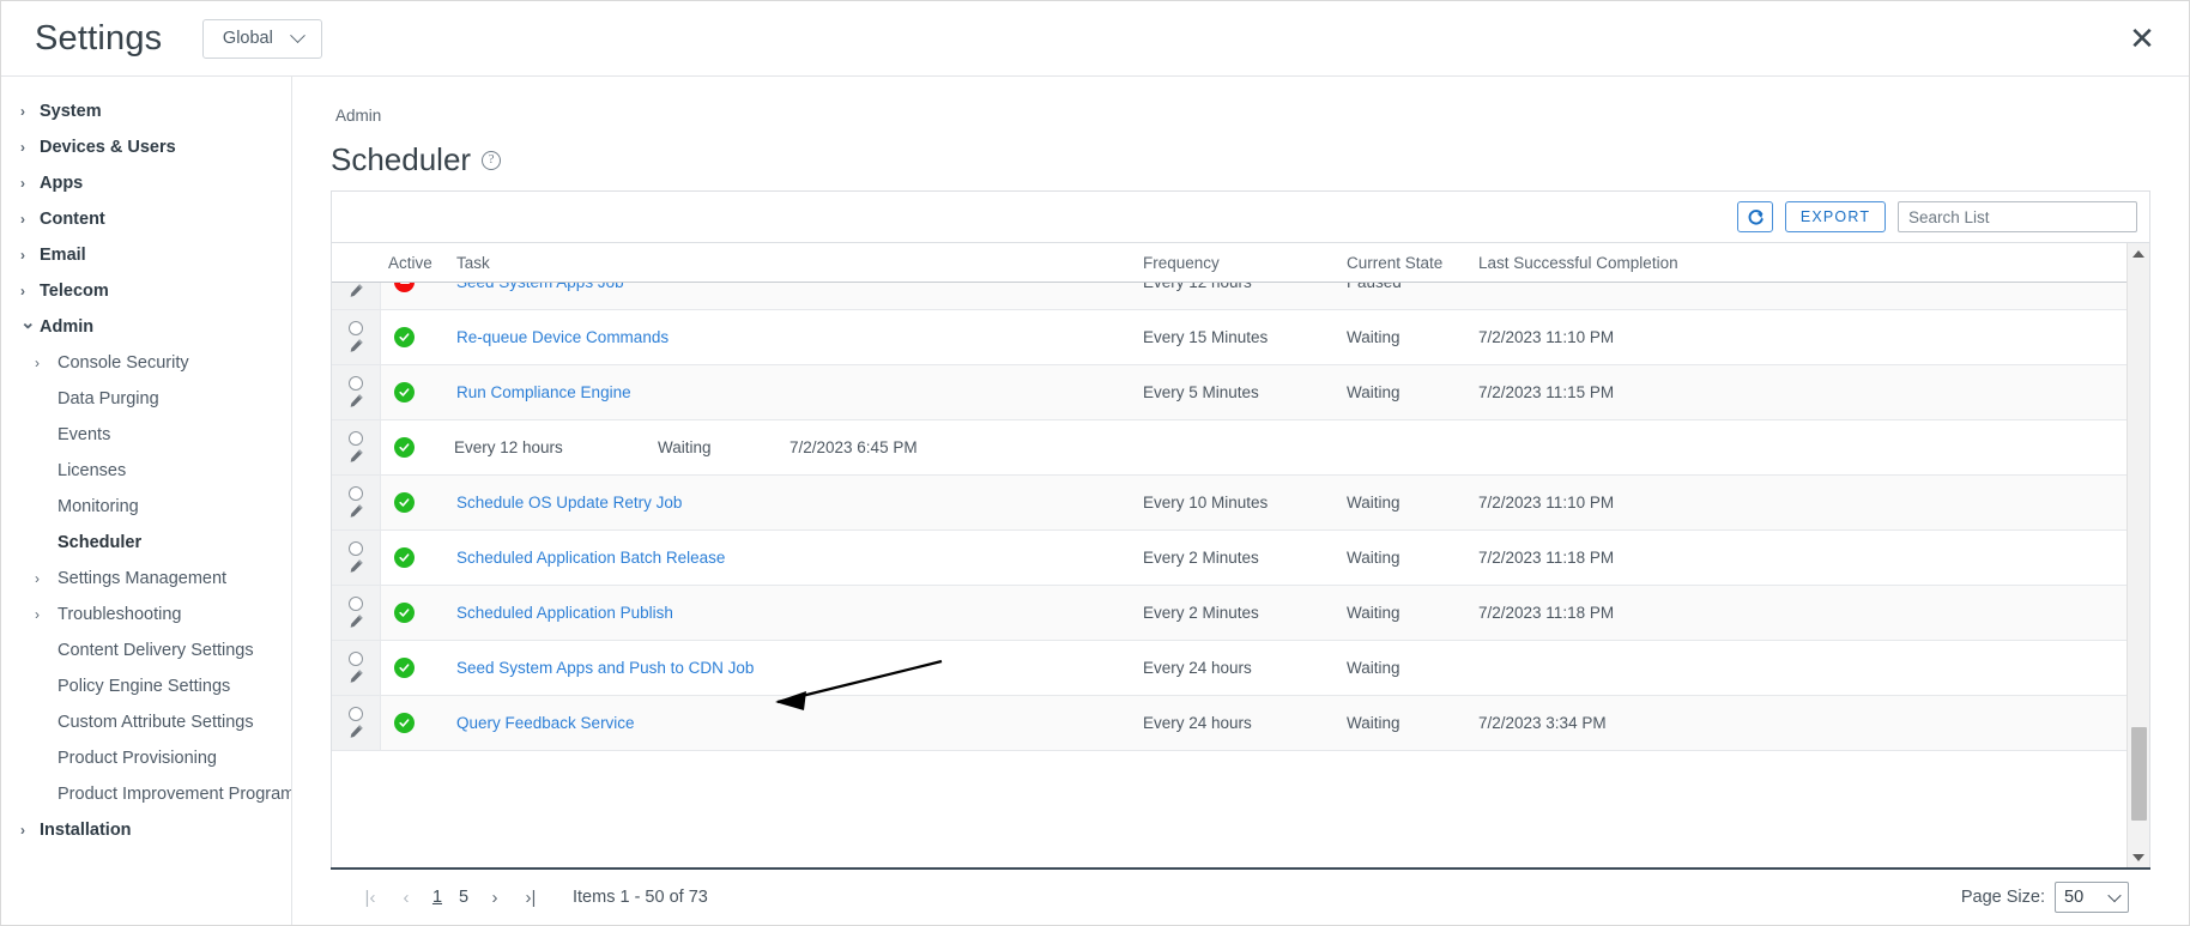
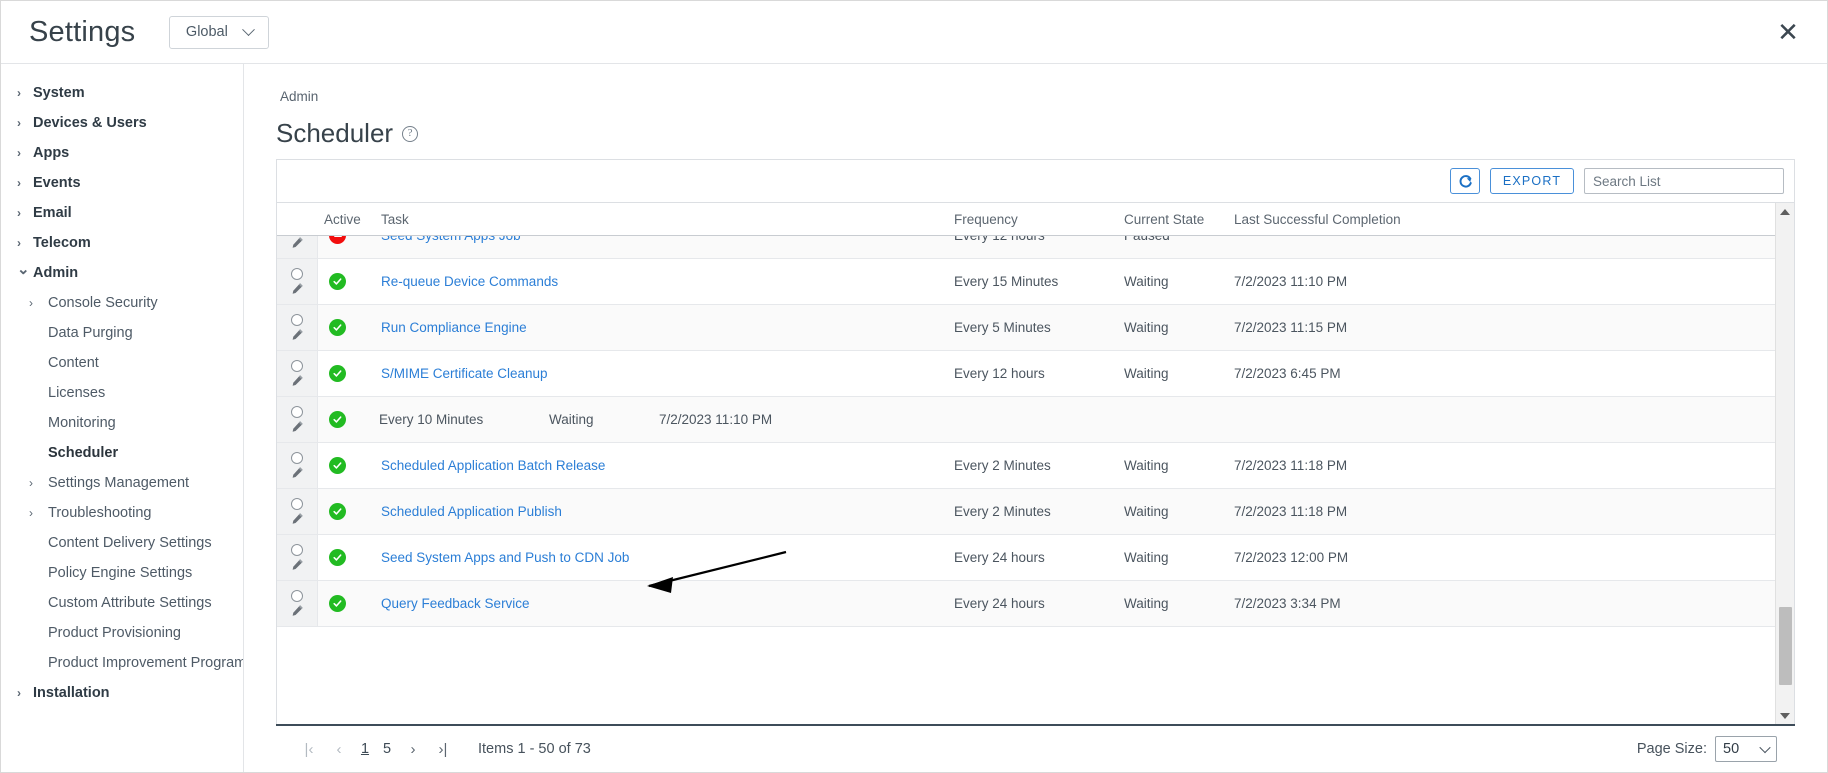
  Settings
  Global
  ✕
  ›
  System
  ›
  Devices & Users
  ›
  Apps
  ›
- Content
+ Events
  ›
  Email
  ›
  Telecom
  ⌄
  Admin
  ›
  Console Security
  Data Purging
- Events
+ Content
  Licenses
  Monitoring
  Scheduler
  ›
  Settings Management
  ›
  Troubleshooting
  Content Delivery Settings
  Policy Engine Settings
  Custom Attribute Settings
  Product Provisioning
  Product Improvement Program
  ›
  Installation
  Admin
  Scheduler
  ?
  EXPORT
  Search List
  Active
  Task
  Frequency
  Current State
  Last Successful Completion
  Seed System Apps Job
  Every 12 hours
  Paused
  Re-queue Device Commands
  Every 15 Minutes
  Waiting
  7/2/2023 11:10 PM
  Run Compliance Engine
  Every 5 Minutes
  Waiting
  7/2/2023 11:15 PM
+ S/MIME Certificate Cleanup
  Every 12 hours
  Waiting
  7/2/2023 6:45 PM
- Schedule OS Update Retry Job
  Every 10 Minutes
  Waiting
  7/2/2023 11:10 PM
  Scheduled Application Batch Release
  Every 2 Minutes
  Waiting
  7/2/2023 11:18 PM
  Scheduled Application Publish
  Every 2 Minutes
  Waiting
  7/2/2023 11:18 PM
  Seed System Apps and Push to CDN Job
  Every 24 hours
  Waiting
+ 7/2/2023 12:00 PM
  Query Feedback Service
  Every 24 hours
  Waiting
  7/2/2023 3:34 PM
  |‹
  ‹
  1
  5
  ›
  ›|
  Items 1 - 50 of 73
  Page Size:
  50
